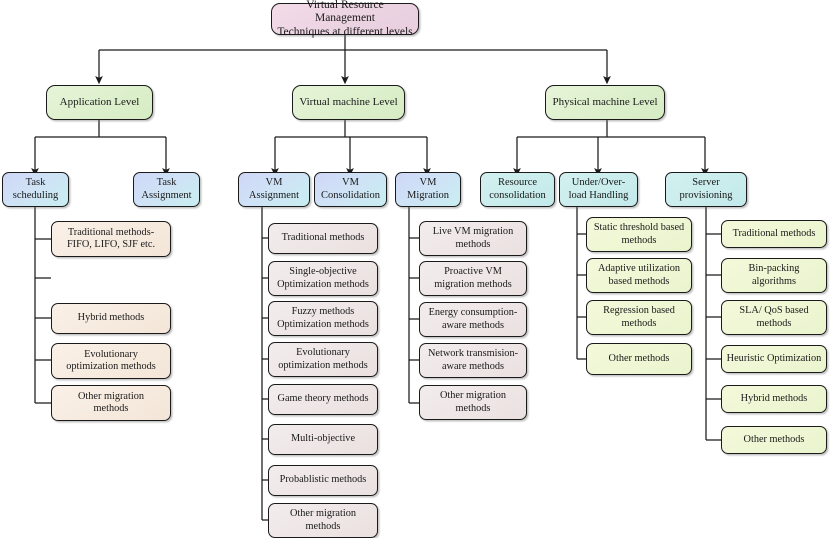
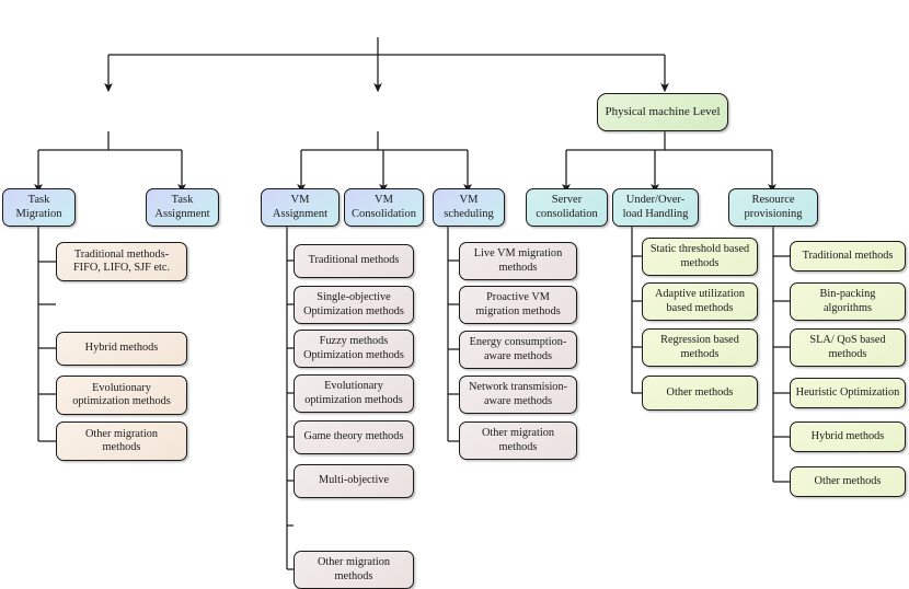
- Virtual Resource Management
- Techniques at different levels
- Application Level
- Virtual machine Level
  Physical machine Level
  Task
- scheduling
+ Migration
  Task
  Assignment
  VM
  Assignment
  VM
  Consolidation
  VM
- Migration
+ scheduling
- Resource
+ Server
  consolidation
  Under/Over-
  load Handling
- Server
+ Resource
  provisioning
  Traditional methods-
  FIFO, LIFO, SJF etc.
  Hybrid methods
  Evolutionary
  optimization methods
  Other migration
  methods
  Traditional methods
  Single-objective
  Optimization methods
  Fuzzy methods
  Optimization methods
  Evolutionary
  optimization methods
  Game theory methods
  Multi-objective
- Probablistic methods
  Other migration
  methods
  Live VM migration
  methods
  Proactive VM
  migration methods
  Energy consumption-
  aware methods
  Network transmision-
  aware methods
  Other migration
  methods
  Static threshold based
  methods
  Adaptive utilization
  based methods
  Regression based
  methods
  Other methods
  Traditional methods
  Bin-packing
  algorithms
  SLA/ QoS based
  methods
  Heuristic Optimization
  Hybrid methods
  Other methods
